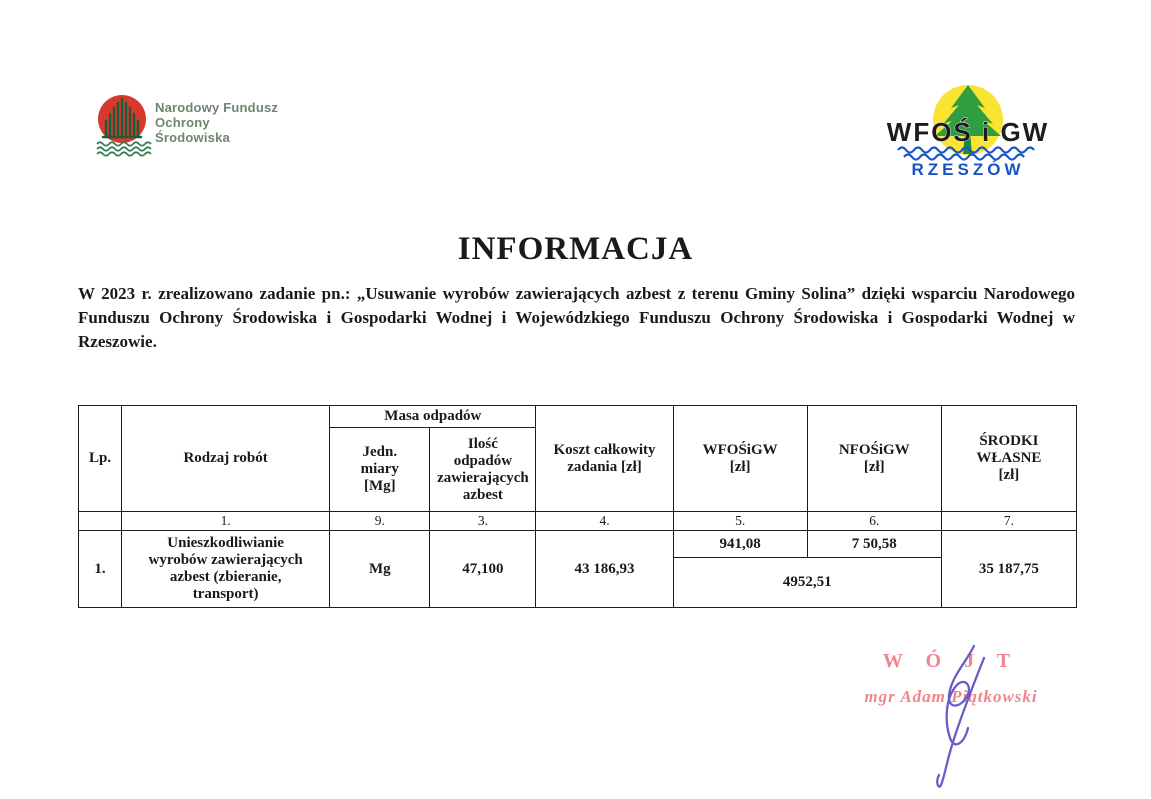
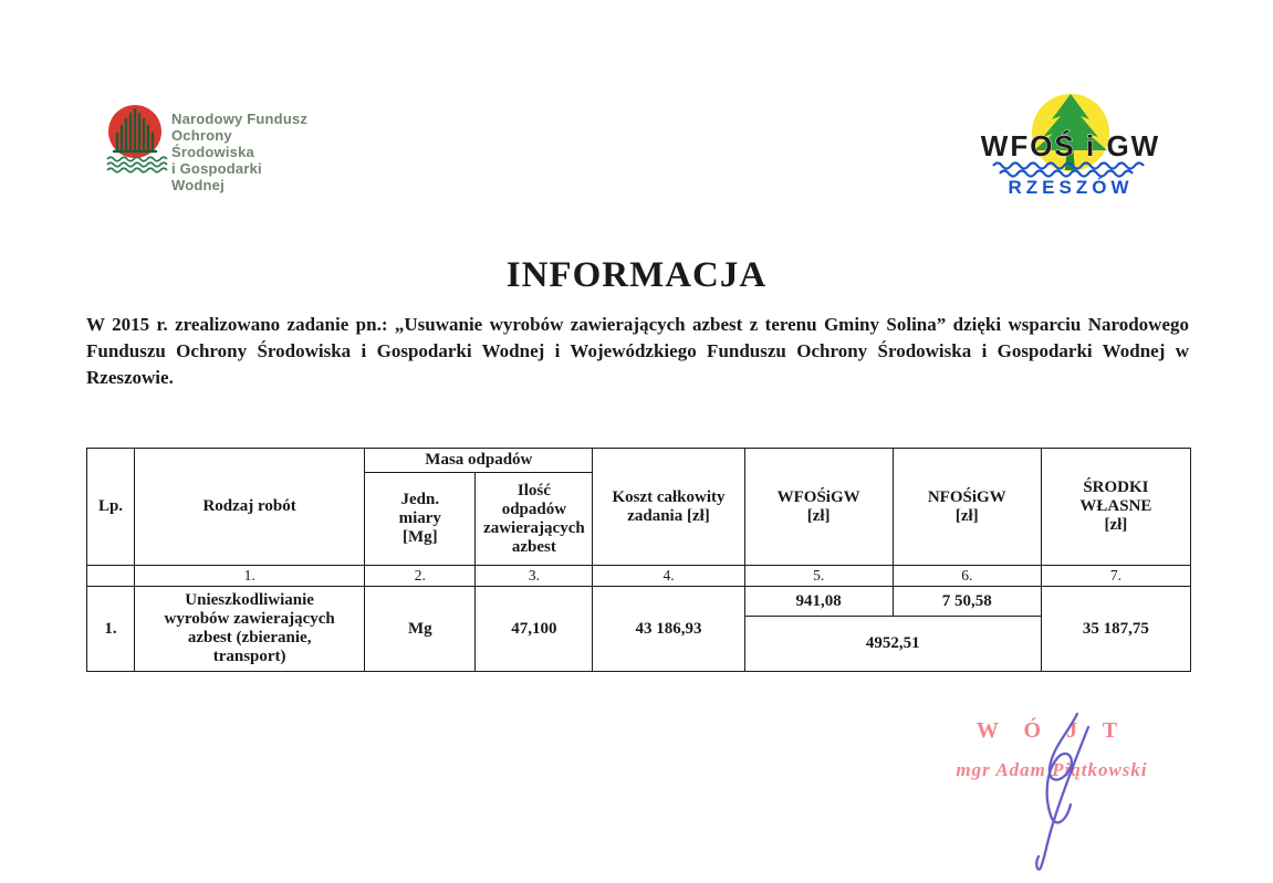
  Narodowy Fundusz
  Ochrony Środowiska
+ i Gospodarki Wodnej
  WFOŚ i GW
  RZESZÓW
  INFORMACJA
- W 2023 r. zrealizowano zadanie pn.: „Usuwanie wyrobów zawierających azbest z terenu Gminy Solina” dzięki wsparciu Narodowego Funduszu Ochrony Środowiska i Gospodarki Wodnej i Wojewódzkiego Funduszu Ochrony Środowiska i Gospodarki Wodnej w Rzeszowie.
+ W 2015 r. zrealizowano zadanie pn.: „Usuwanie wyrobów zawierających azbest z terenu Gminy Solina” dzięki wsparciu Narodowego Funduszu Ochrony Środowiska i Gospodarki Wodnej i Wojewódzkiego Funduszu Ochrony Środowiska i Gospodarki Wodnej w Rzeszowie.
  Lp.	Rodzaj robót	Masa odpadów	Koszt całkowity zadania [zł]	WFOŚiGW [zł]	NFOŚiGW [zł]	ŚRODKI WŁASNE [zł]
  Jedn. miary [Mg]	Ilość odpadów zawierających azbest
- 	1.	9.	3.	4.	5.	6.	7.
+ 	1.	2.	3.	4.	5.	6.	7.
  1.	Unieszkodliwianie wyrobów zawierających azbest (zbieranie, transport)	Mg	47,100	43 186,93	941,08	7 50,58	35 187,75
  4952,51
  W Ó J T
  mgr Adam Piątkowski
